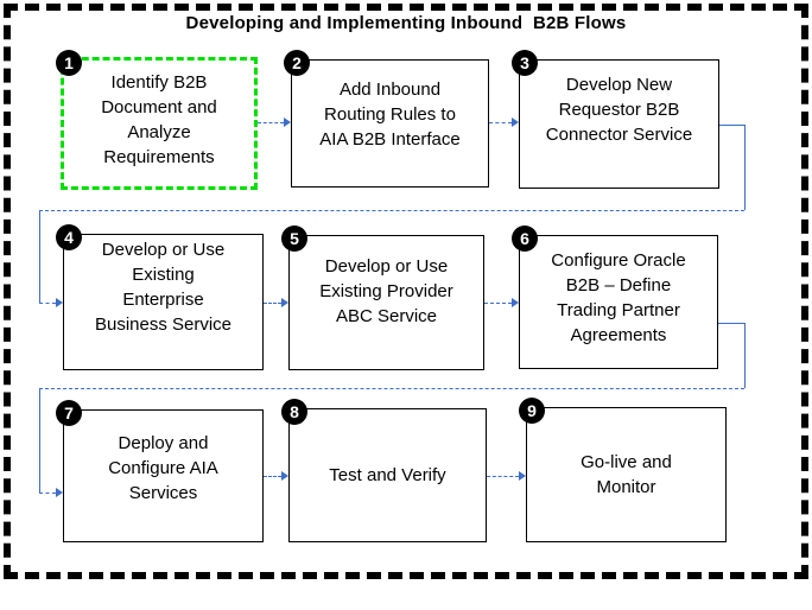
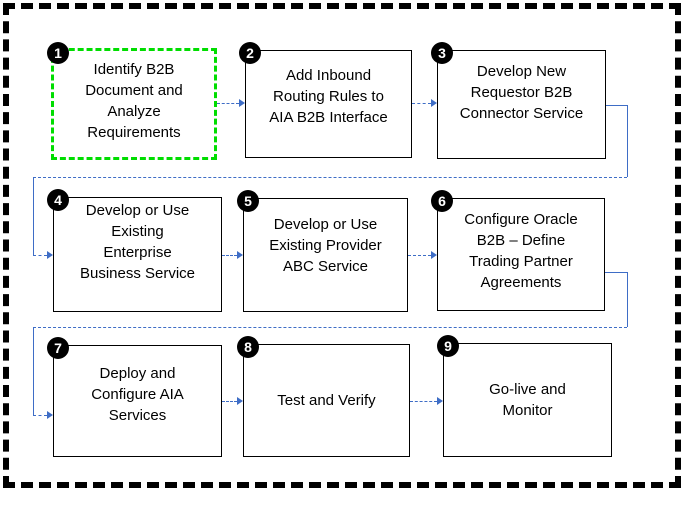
- Developing and Implementing Inbound B2B Flows
  1
  Identify B2B
  Document and
  Analyze
  Requirements
  2
  Add Inbound
  Routing Rules to
  AIA B2B Interface
  3
  Develop New
  Requestor B2B
  Connector Service
  4
  Develop or Use
  Existing
  Enterprise
  Business Service
  5
  Develop or Use
  Existing Provider
  ABC Service
  6
  Configure Oracle
  B2B – Define
  Trading Partner
  Agreements
  7
  Deploy and
  Configure AIA
  Services
  8
  Test and Verify
  9
  Go-live and
  Monitor
